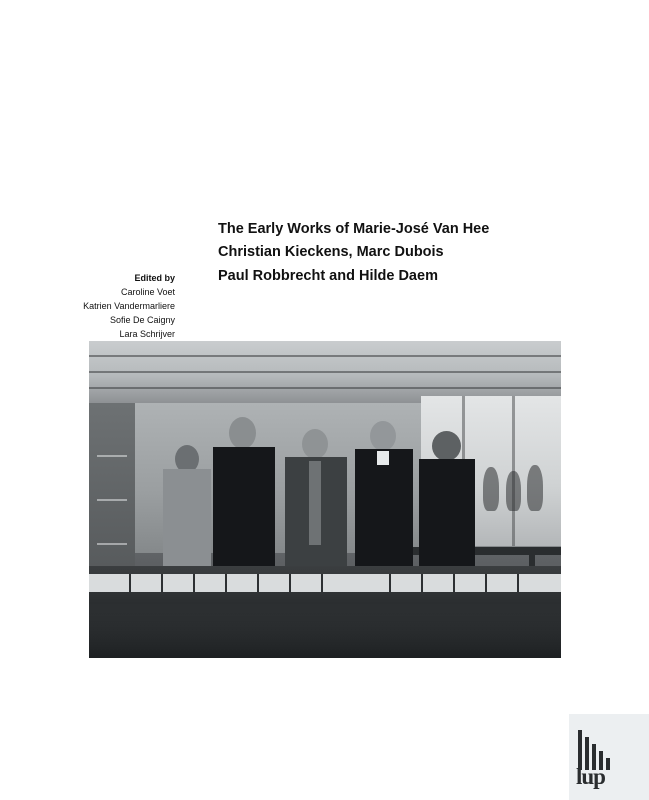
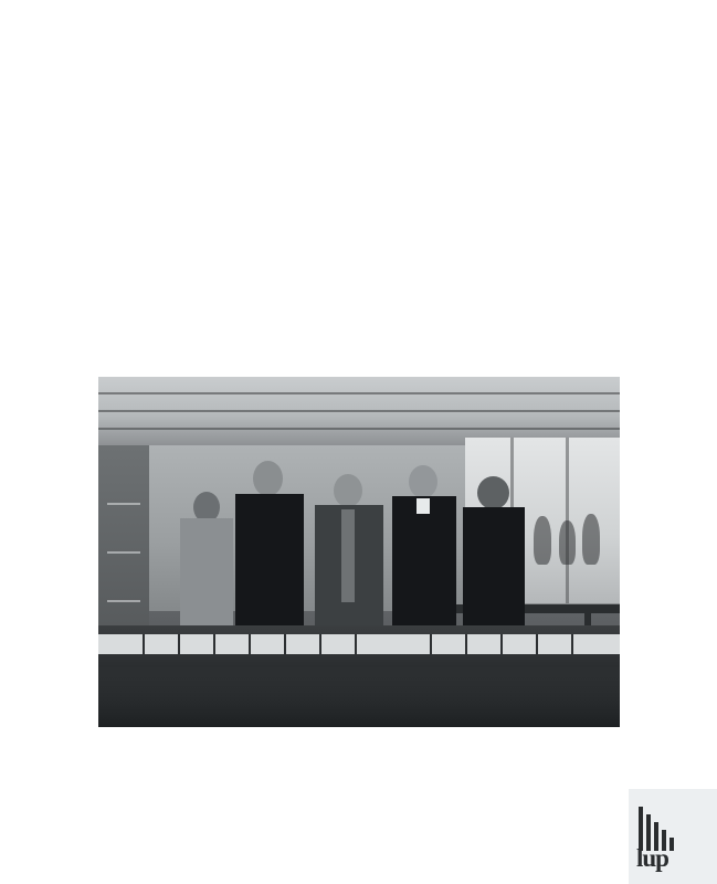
- The Early Works of Marie-José Van Hee
- Christian Kieckens, Marc Dubois
- Paul Robbrecht and Hilde Daem
- Edited by
- Caroline Voet
- Katrien Vandermarliere
- Sofie De Caigny
- Lara Schrijver
  lup
